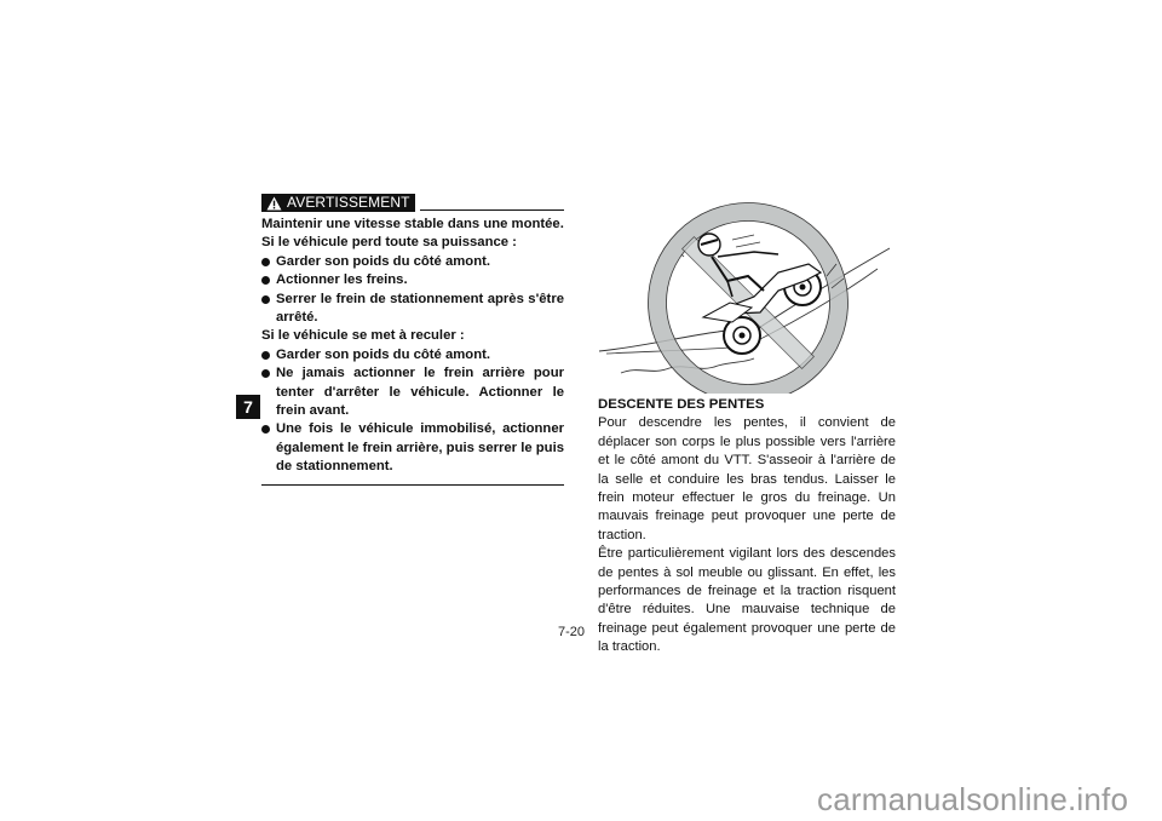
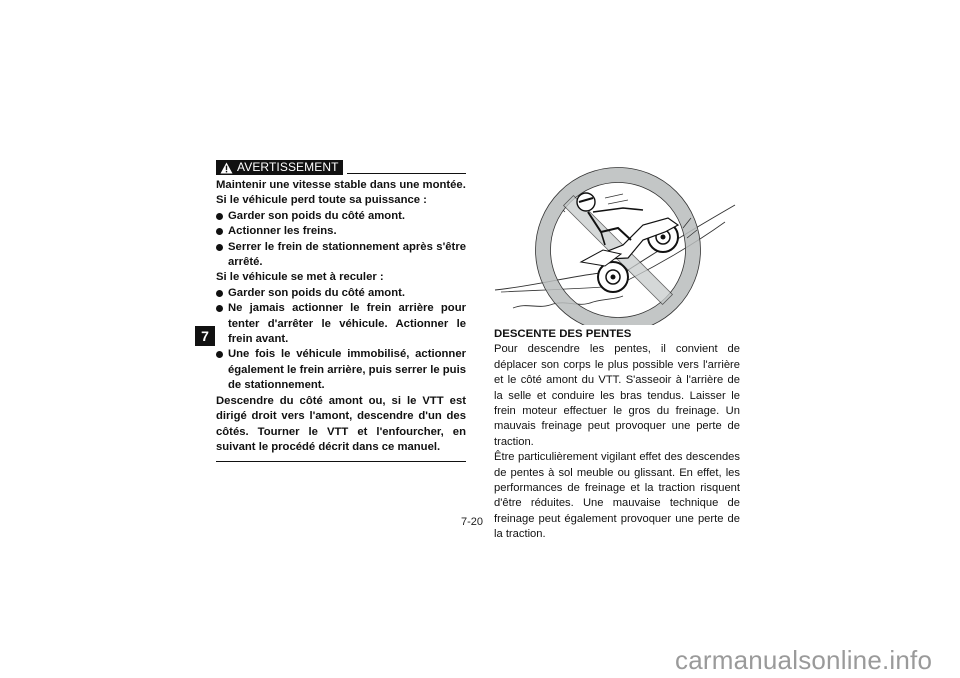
  7
  AVERTISSEMENT
  Maintenir une vitesse stable dans une montée.
  Si le véhicule perd toute sa puissance :
  Garder son poids du côté amont.
  Actionner les freins.
  Serrer le frein de stationnement après s'être arrêté.
  Si le véhicule se met à reculer :
  Garder son poids du côté amont.
  Ne jamais actionner le frein arrière pour tenter d'arrêter le véhicule. Actionner le frein avant.
  Une fois le véhicule immobilisé, actionner également le frein arrière, puis serrer le puis de stationnement.
+ Descendre du côté amont ou, si le VTT est dirigé droit vers l'amont, descendre d'un des côtés. Tourner le VTT et l'enfourcher, en suivant le procédé décrit dans ce manuel.
  DESCENTE DES PENTES
  Pour descendre les pentes, il convient de déplacer son corps le plus possible vers l'arrière et le côté amont du VTT. S'asseoir à l'arrière de la selle et conduire les bras tendus. Laisser le frein moteur effectuer le gros du freinage. Un mauvais freinage peut provoquer une perte de traction.
- Être particulièrement vigilant lors des descendes de pentes à sol meuble ou glissant. En effet, les performances de freinage et la traction risquent d'être réduites. Une mauvaise technique de freinage peut également provoquer une perte de la traction.
+ Être particulièrement vigilant effet des descendes de pentes à sol meuble ou glissant. En effet, les performances de freinage et la traction risquent d'être réduites. Une mauvaise technique de freinage peut également provoquer une perte de la traction.
  7-20
  carmanualsonline.info
